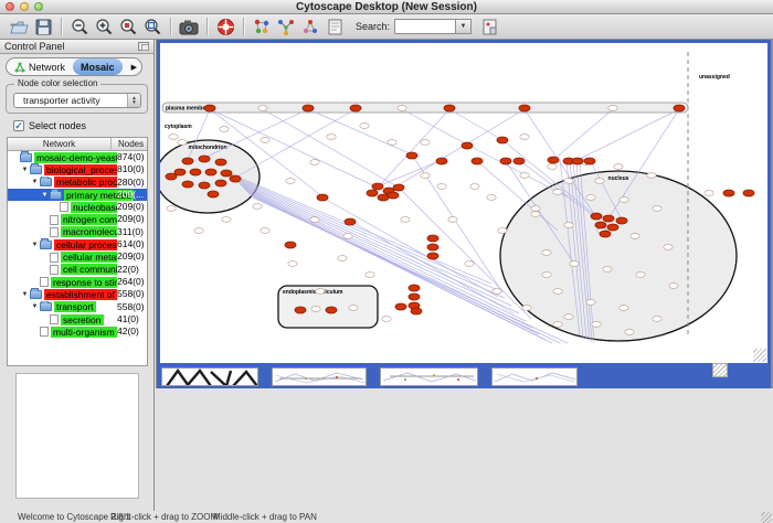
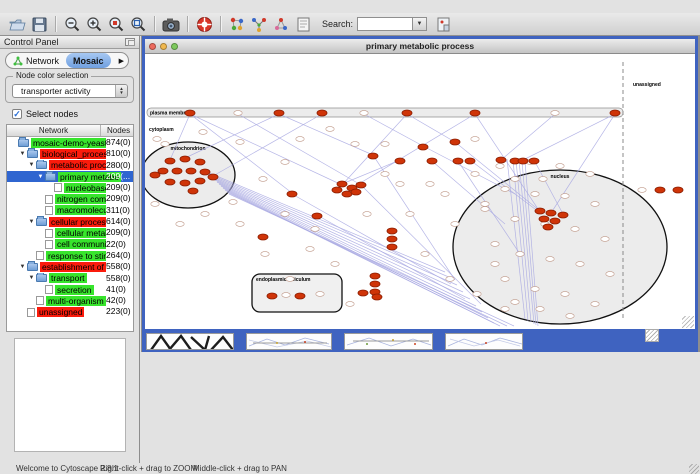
- Cytoscape Desktop (New Session)
  Search:
  Control Panel
  Network
  Mosaic
  Node color selection
  transporter activity
  ✓
  Select nodes
  Network
  Nodes
  mosaic-demo-yeas
  874(0)
  biological_proce
  810(0)
  metabolic proc
  280(0)
  primary metabo
  209(...
  nucleobas
  209(0)
  nitrogen com
  209(0)
  macromolec
  311(0)
  cellular proces
  614(0)
  cellular meta
  209(0)
  cell commun
  22(0)
  response to sti
  264(0)
  establishment of
  558(0)
  transport
  558(0)
  secretion
  41(0)
  multi-organism
  42(0)
+ unassigned
+ 223(0)
+ primary metabolic process
  Welcome to Cytoscape 2.8.1
  Right-click + drag to ZOOM
  Middle-click + drag to PAN
